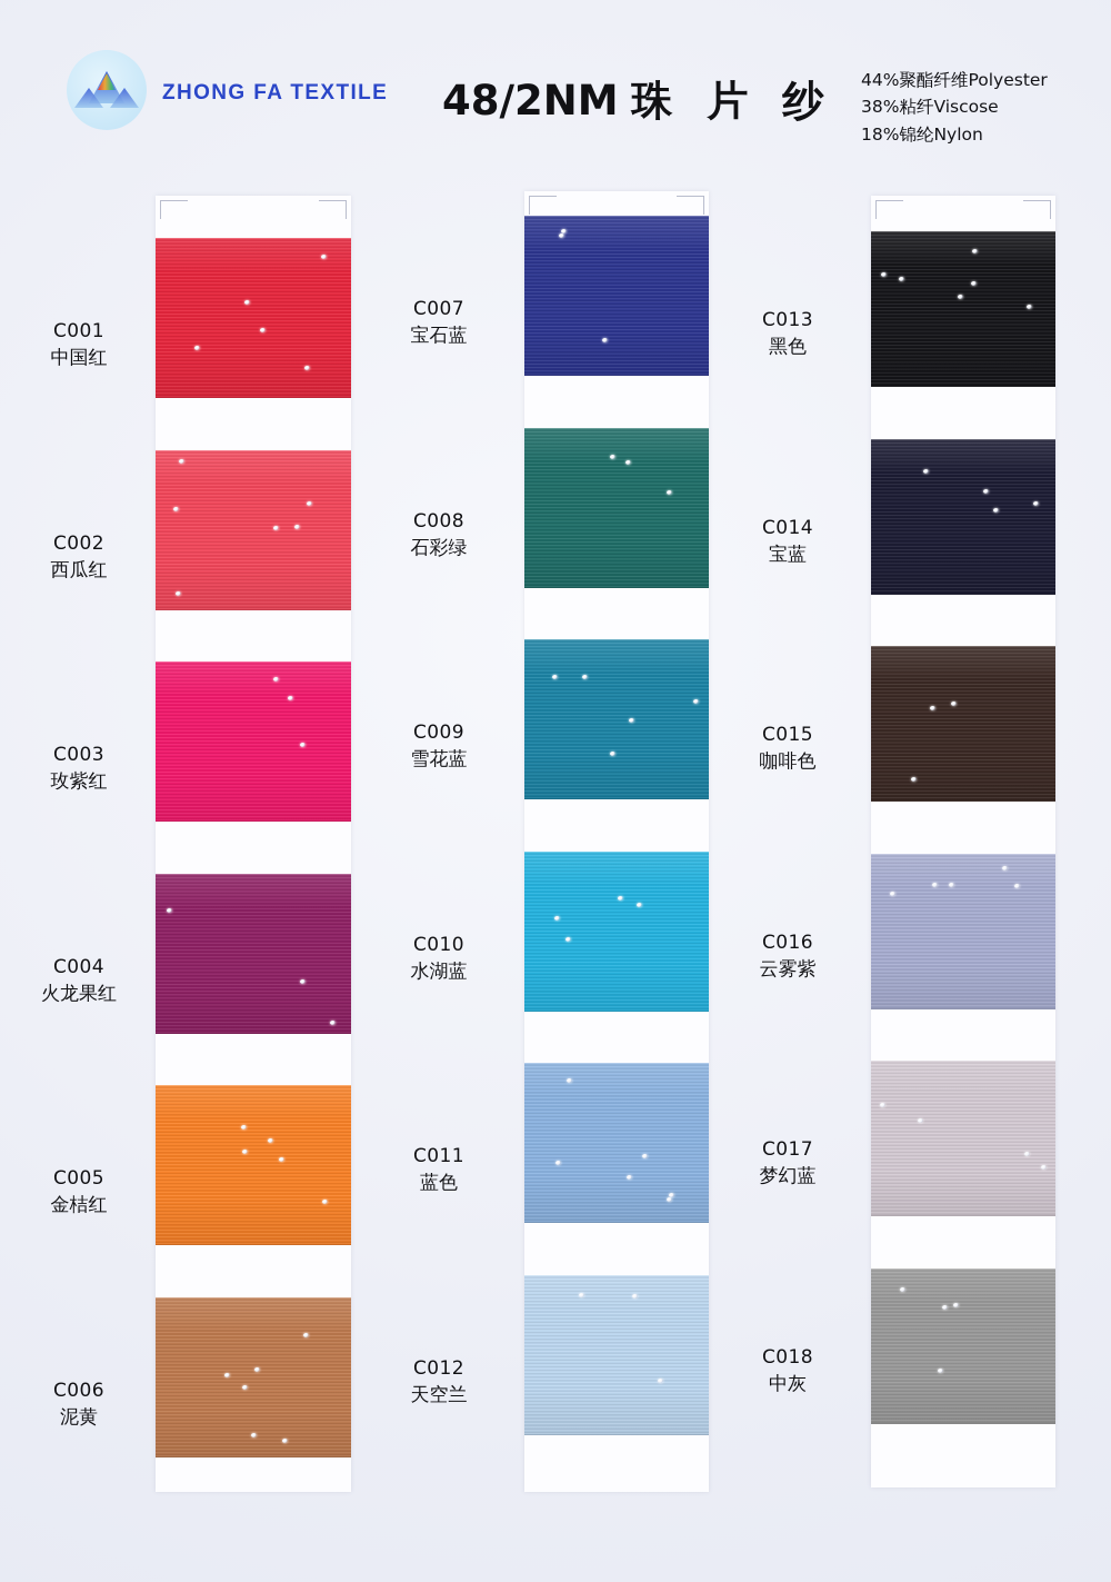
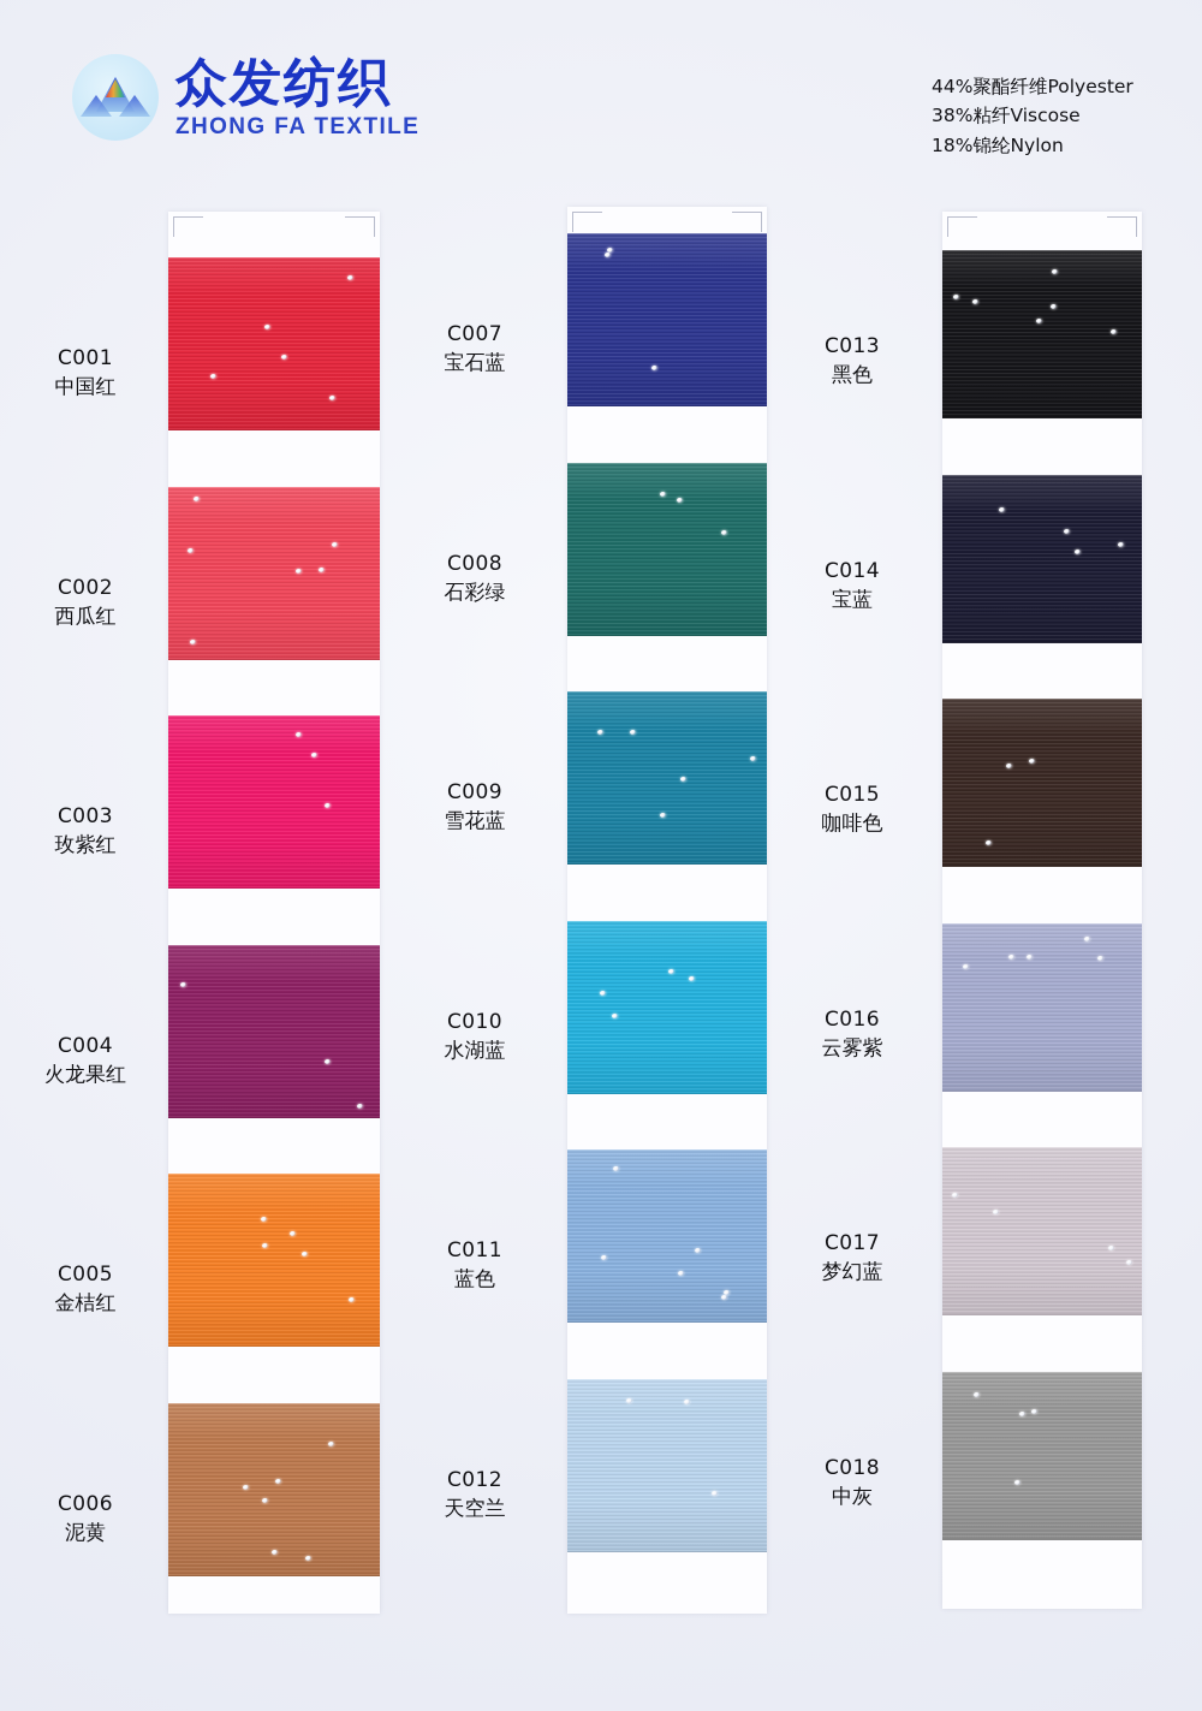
+ 众发纺织
  ZHONG FA TEXTILE
- 48/2NM 珠 片 纱
  44%聚酯纤维Polyester
  38%粘纤Viscose
  18%锦纶Nylon
  C001
  中国红
  C002
  西瓜红
  C003
  玫紫红
  C004
  火龙果红
  C005
  金桔红
  C006
  泥黄
  C007
  宝石蓝
  C008
  石彩绿
  C009
  雪花蓝
  C010
  水湖蓝
  C011
  蓝色
  C012
  天空兰
  C013
  黑色
  C014
  宝蓝
  C015
  咖啡色
  C016
  云雾紫
  C017
  梦幻蓝
  C018
  中灰
